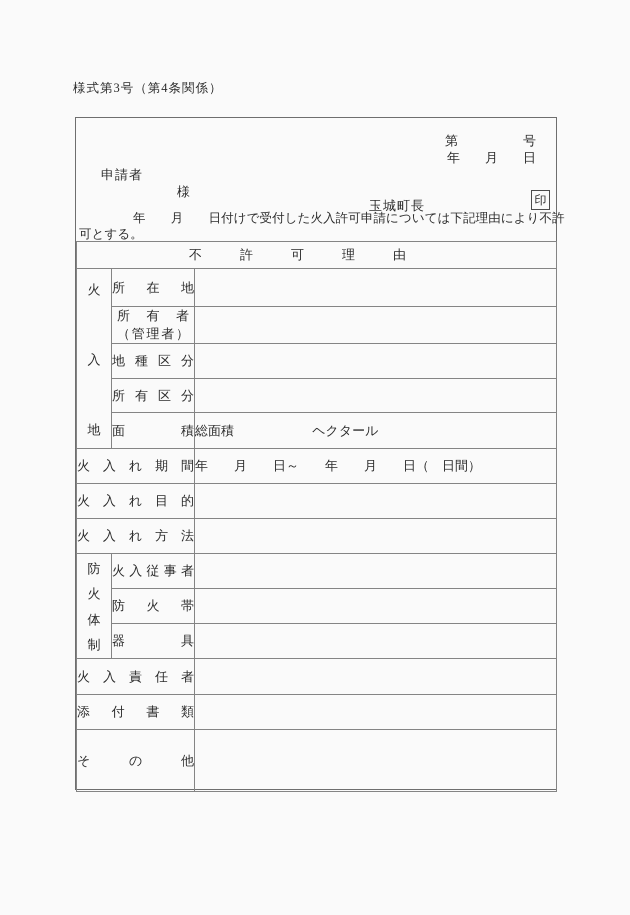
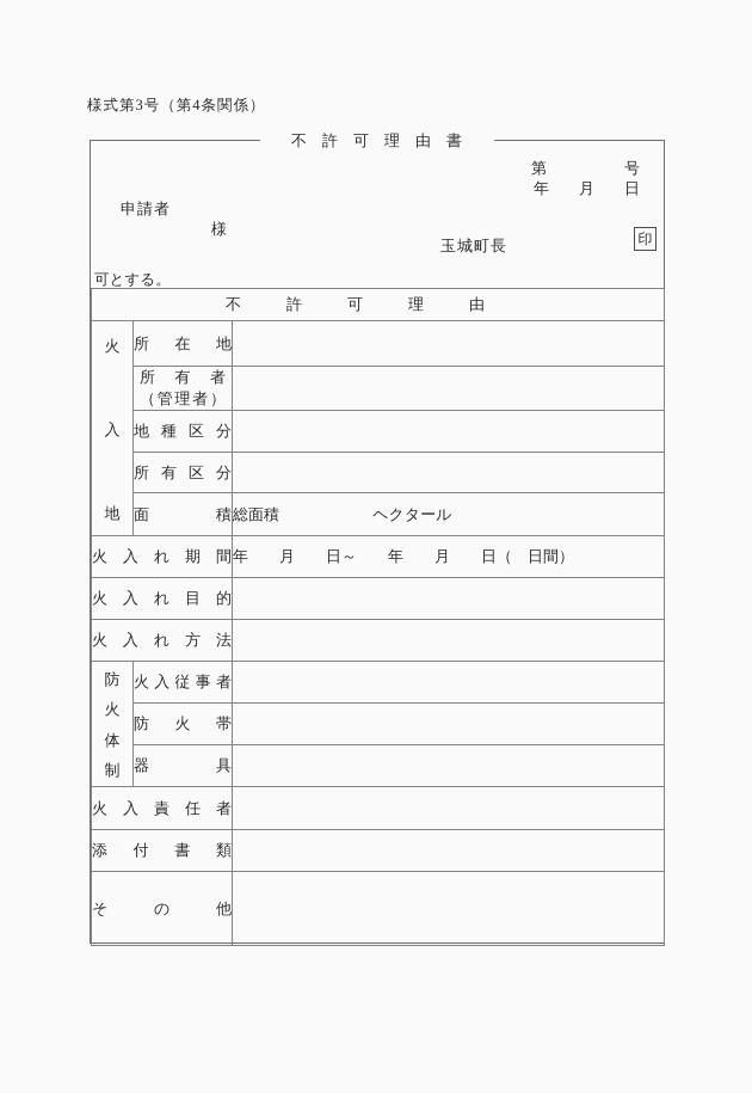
  様式第3号（第4条関係）
+ 不許可理由書
  第
  号
  年
  月
  日
  申請者
  様
  玉城町長
  印
- 年 月 日付けで受付した火入許可申請については下記理由により不許
  可とする。
  不許可理由
  火 入 地	所在地
  所有者 （管理者）
  地種区分
  所有区分
  面積	総面積 ヘクタール
  火入れ期間	年 月 日～ 年 月 日（ 日間）
  火入れ目的
  火入れ方法
  防 火 体 制	火入従事者
  防火帯
  器具
  火入責任者
  添付書類
  その他
